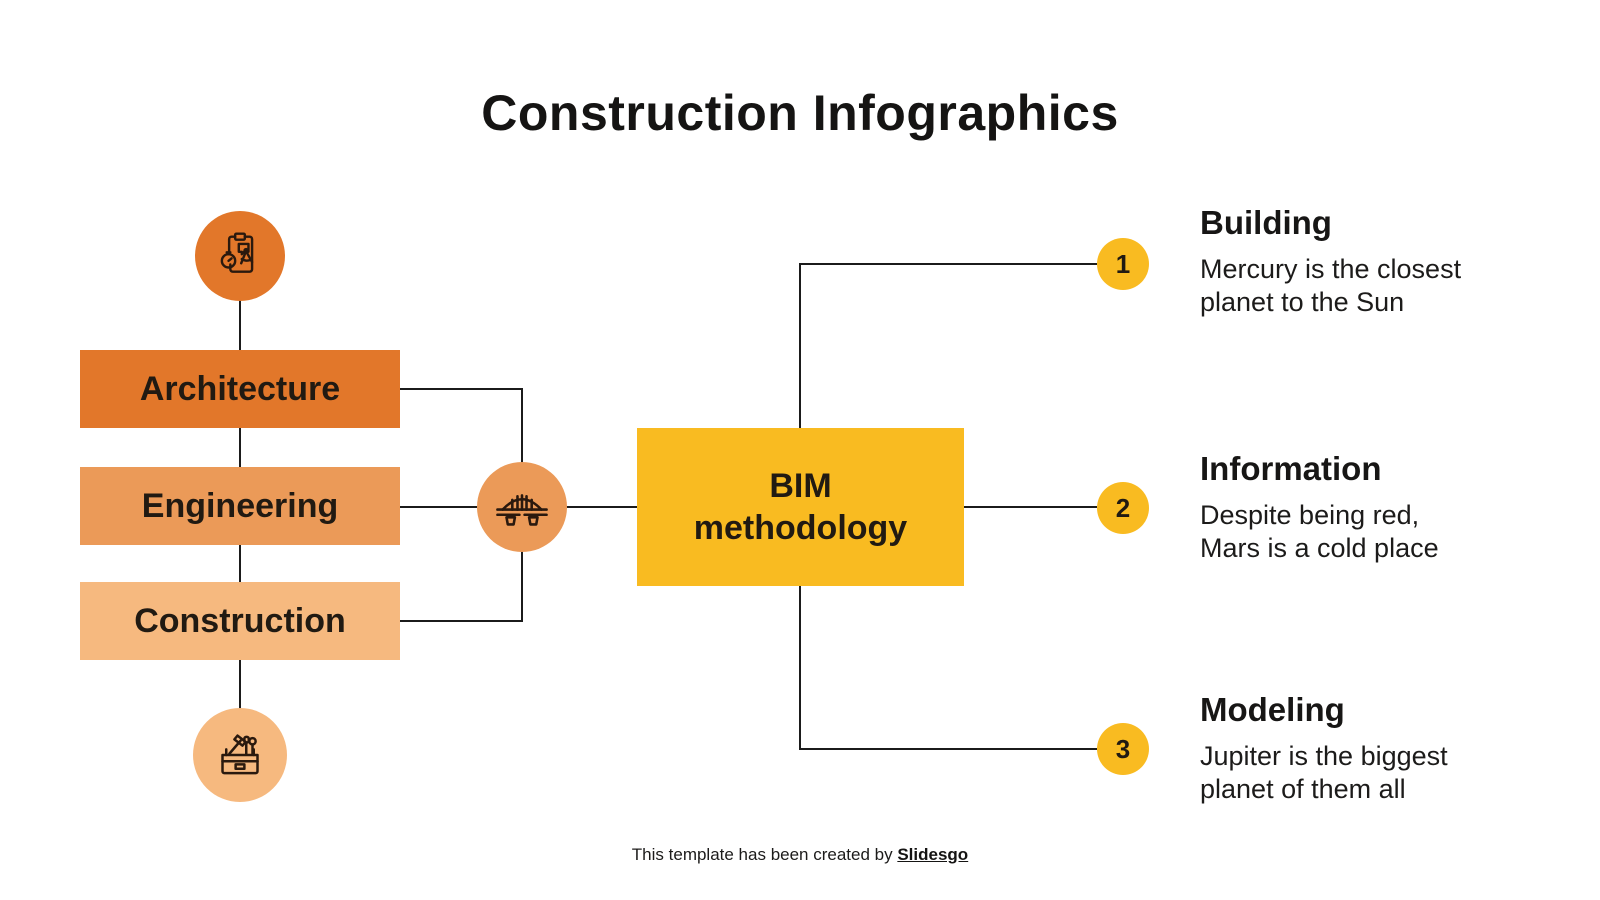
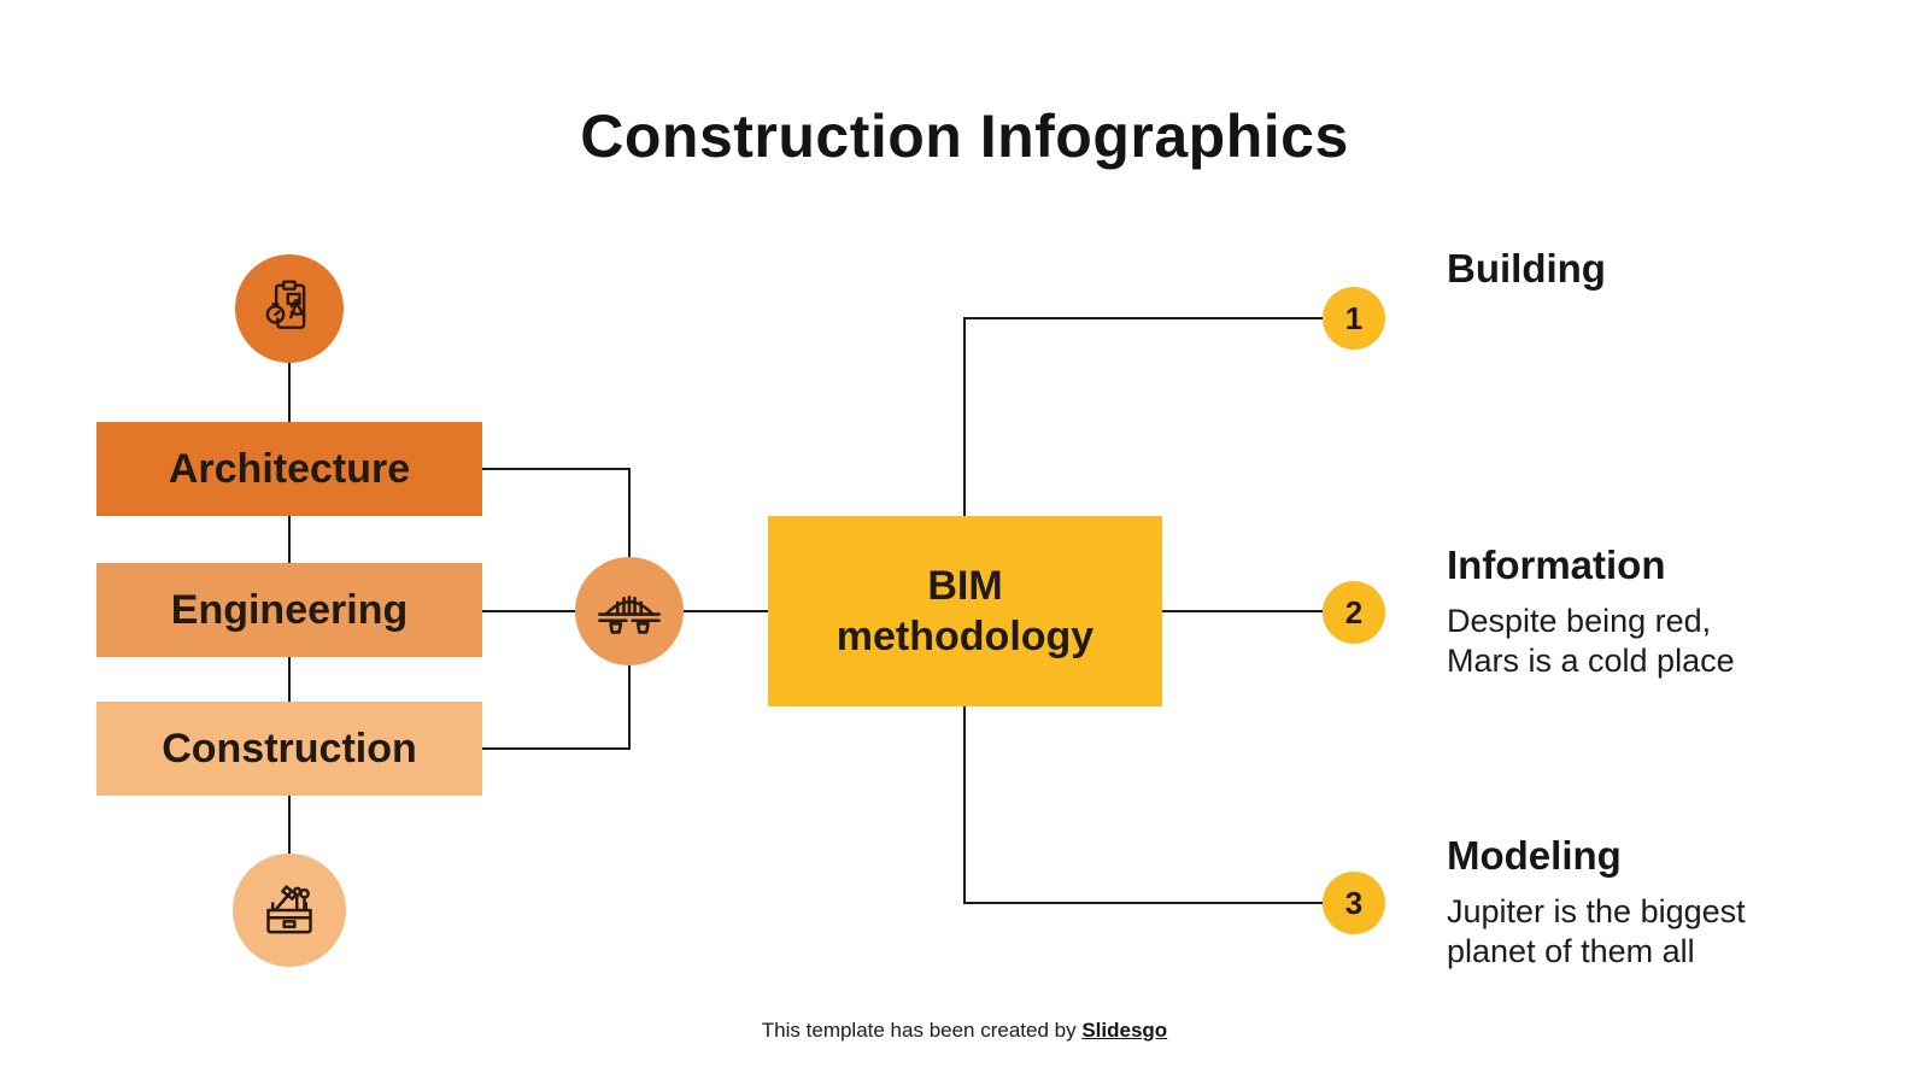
  Construction Infographics
  Architecture
  Engineering
  Construction
  BIM
  methodology
  1
  2
  3
  Building
- Mercury is the closest
- planet to the Sun
  Information
  Despite being red,
  Mars is a cold place
  Modeling
  Jupiter is the biggest
  planet of them all
  This template has been created by Slidesgo
